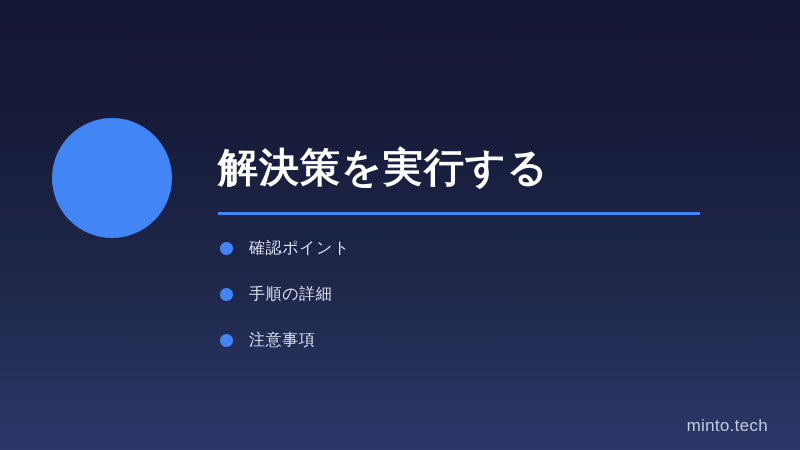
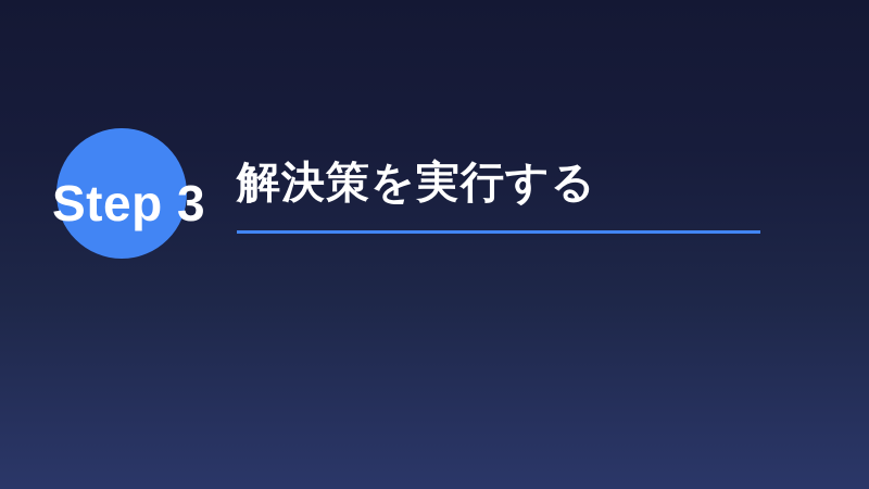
+ Step 3
  解決策を実行する
- 確認ポイント
- 手順の詳細
- 注意事項
- minto.tech
